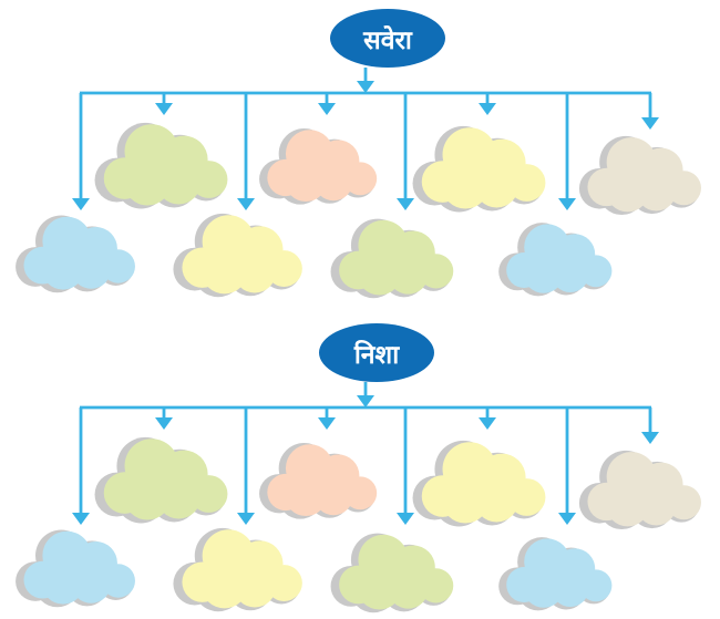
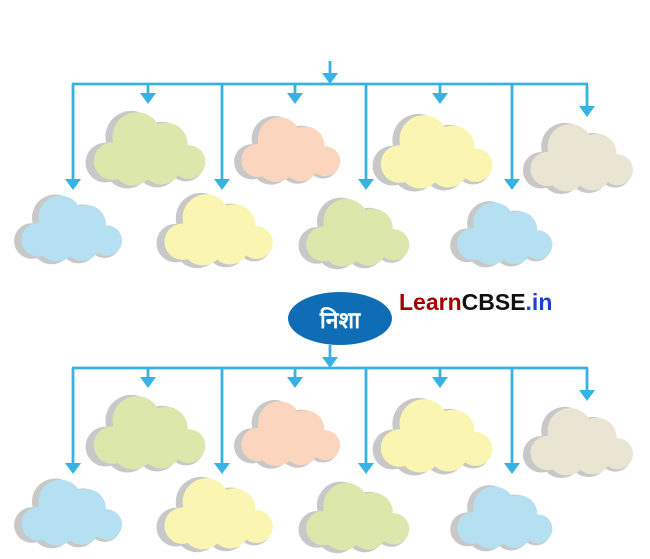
- सवेरा
  निशा
+ LearnCBSE.in
